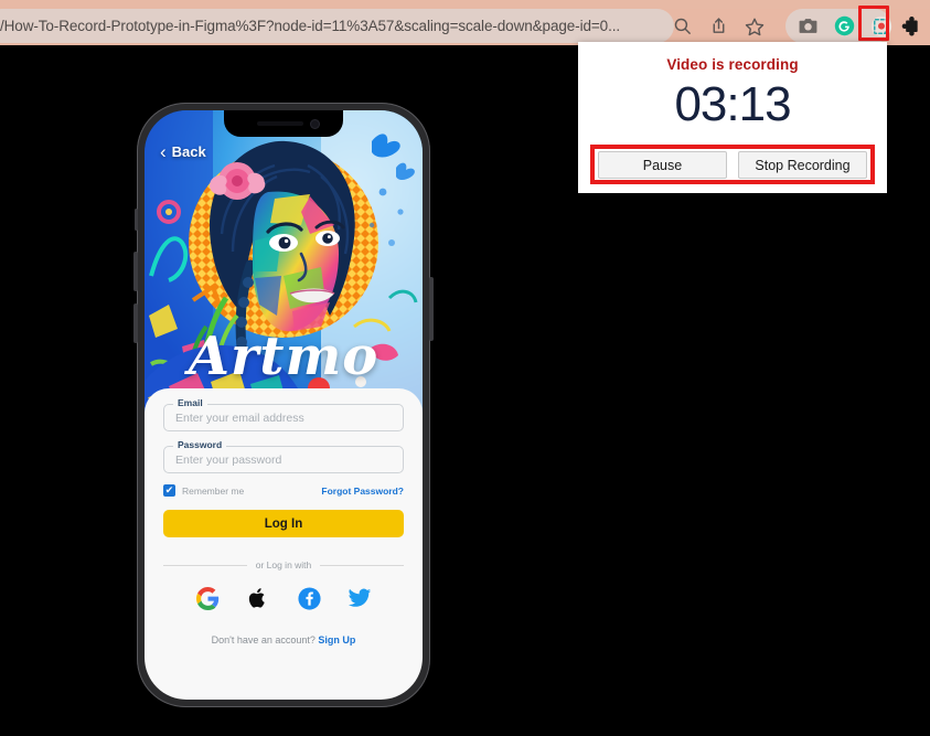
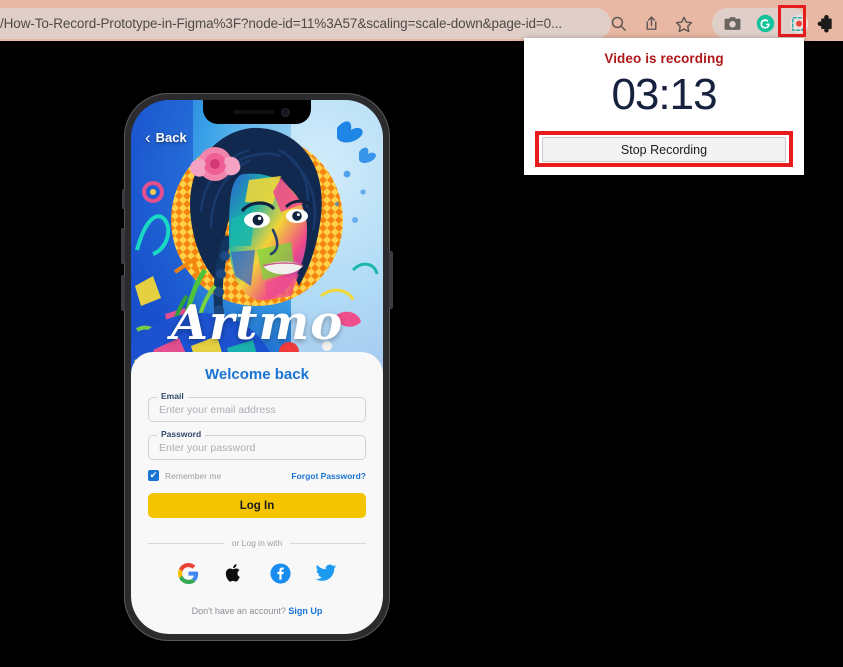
  /How-To-Record-Prototype-in-Figma%3F?node-id=11%3A57&scaling=scale-down&page-id=0...
  Video is recording
  03:13
- Pause
  Stop Recording
  ‹
  Back
  Artmo
+ Welcome back
  Enter your email address
  Email
  Enter your password
  Password
  ✔
  Remember me
  Forgot Password?
  Log In
  or Log in with
  Don't have an account? Sign Up
